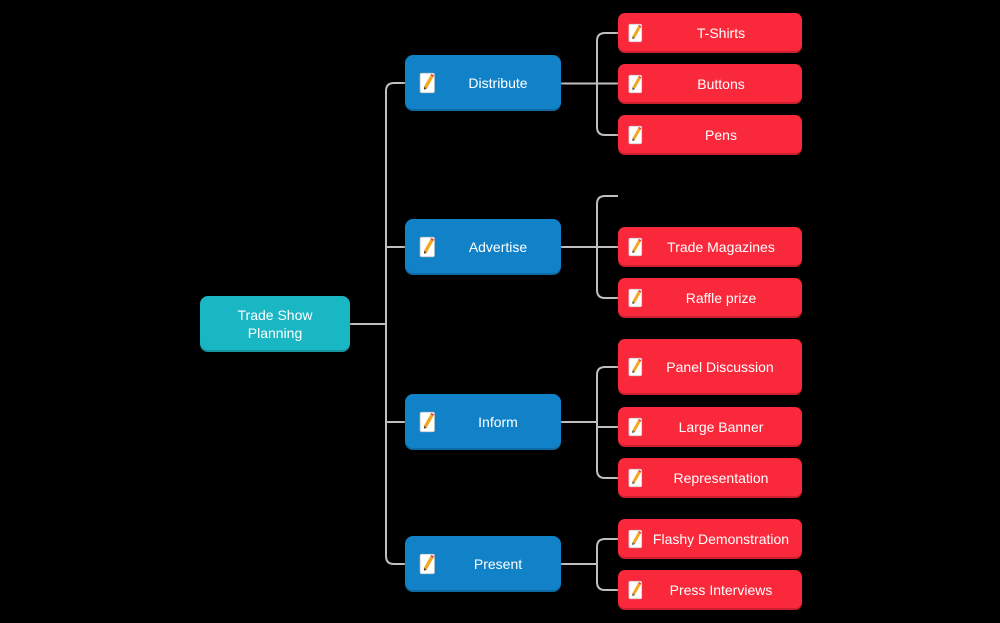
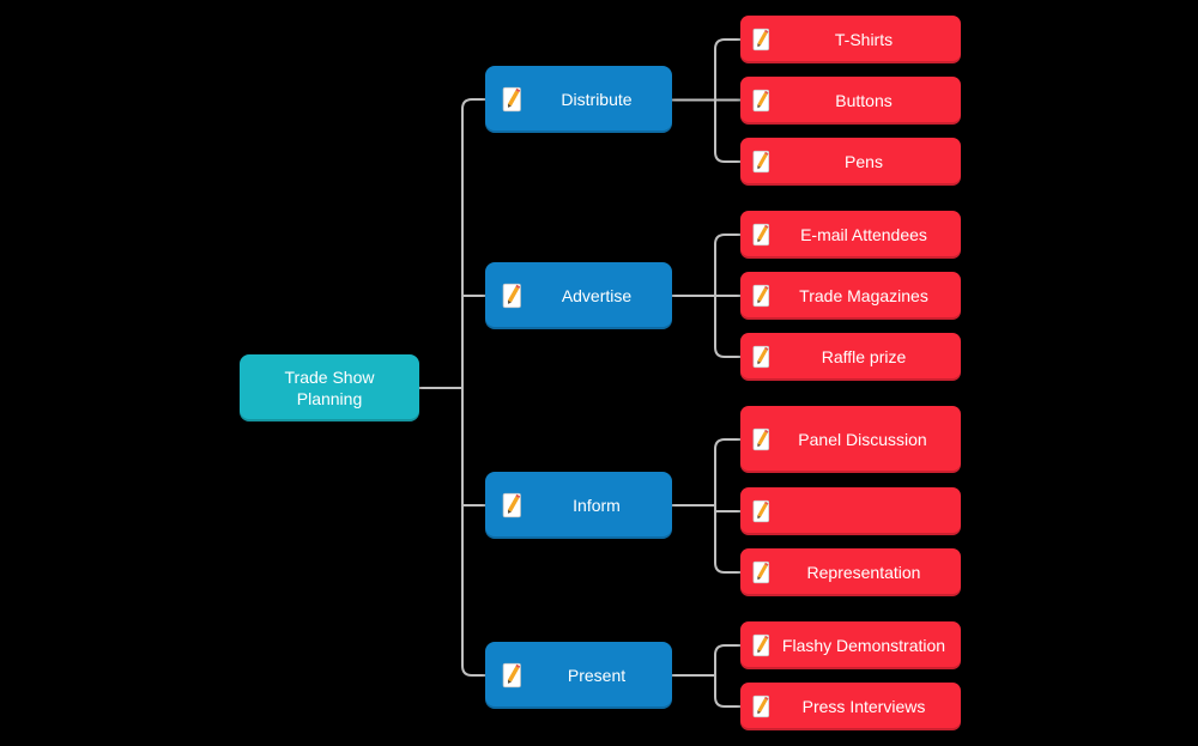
  Trade Show Planning
  Distribute
  Advertise
  Inform
  Present
  T-Shirts
  Buttons
  Pens
+ E-mail Attendees
  Trade Magazines
  Raffle prize
  Panel Discussion
- Large Banner
  Representation
  Flashy Demonstration
  Press Interviews
